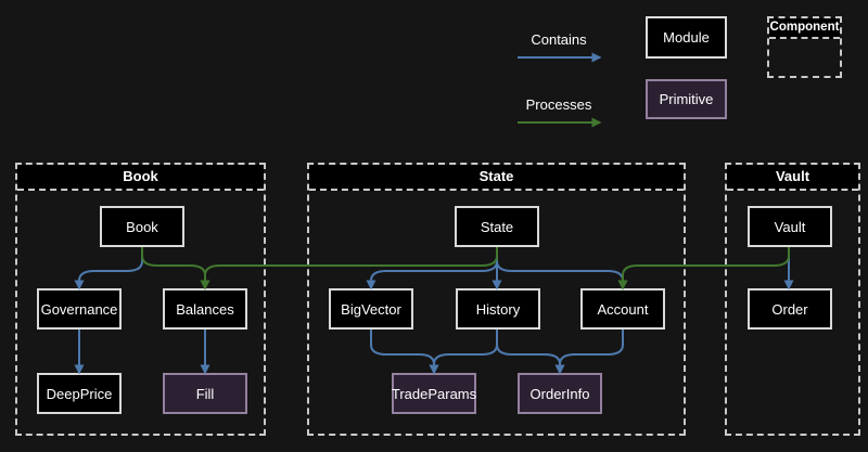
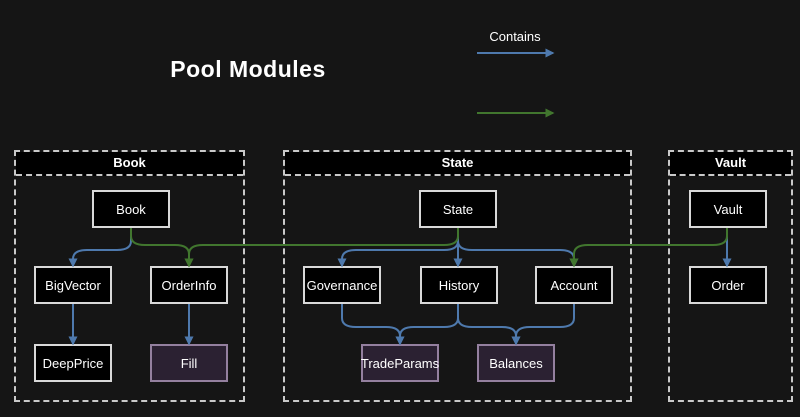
+ Pool Modules
  Contains
- Processes
- Module
- Primitive
- Component
  Book
  State
  Vault
  Book
- Governance
+ BigVector
- Balances
+ OrderInfo
  DeepPrice
  Fill
  State
- BigVector
+ Governance
  History
  Account
  TradeParams
- OrderInfo
+ Balances
  Vault
  Order
